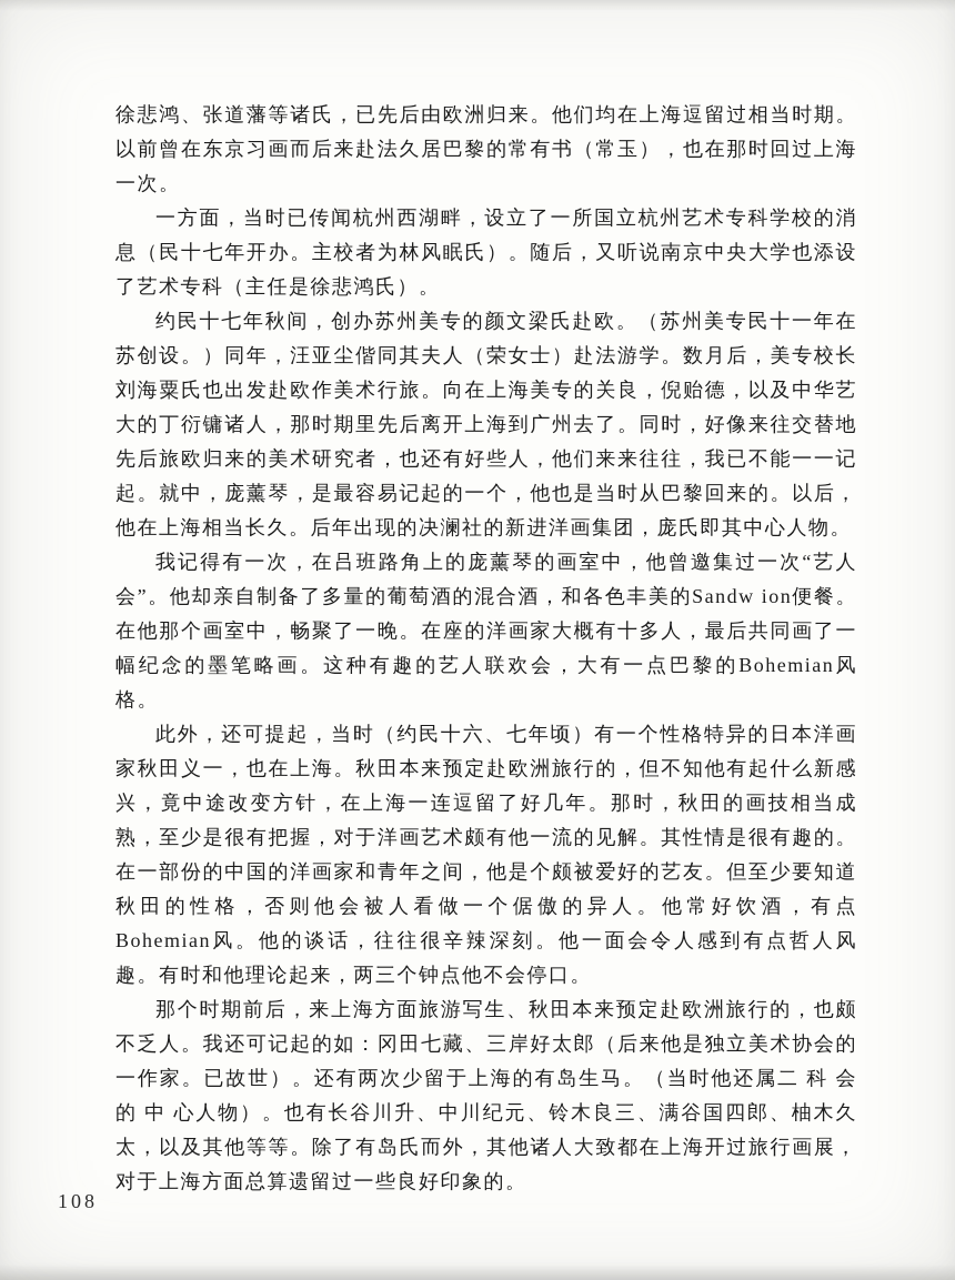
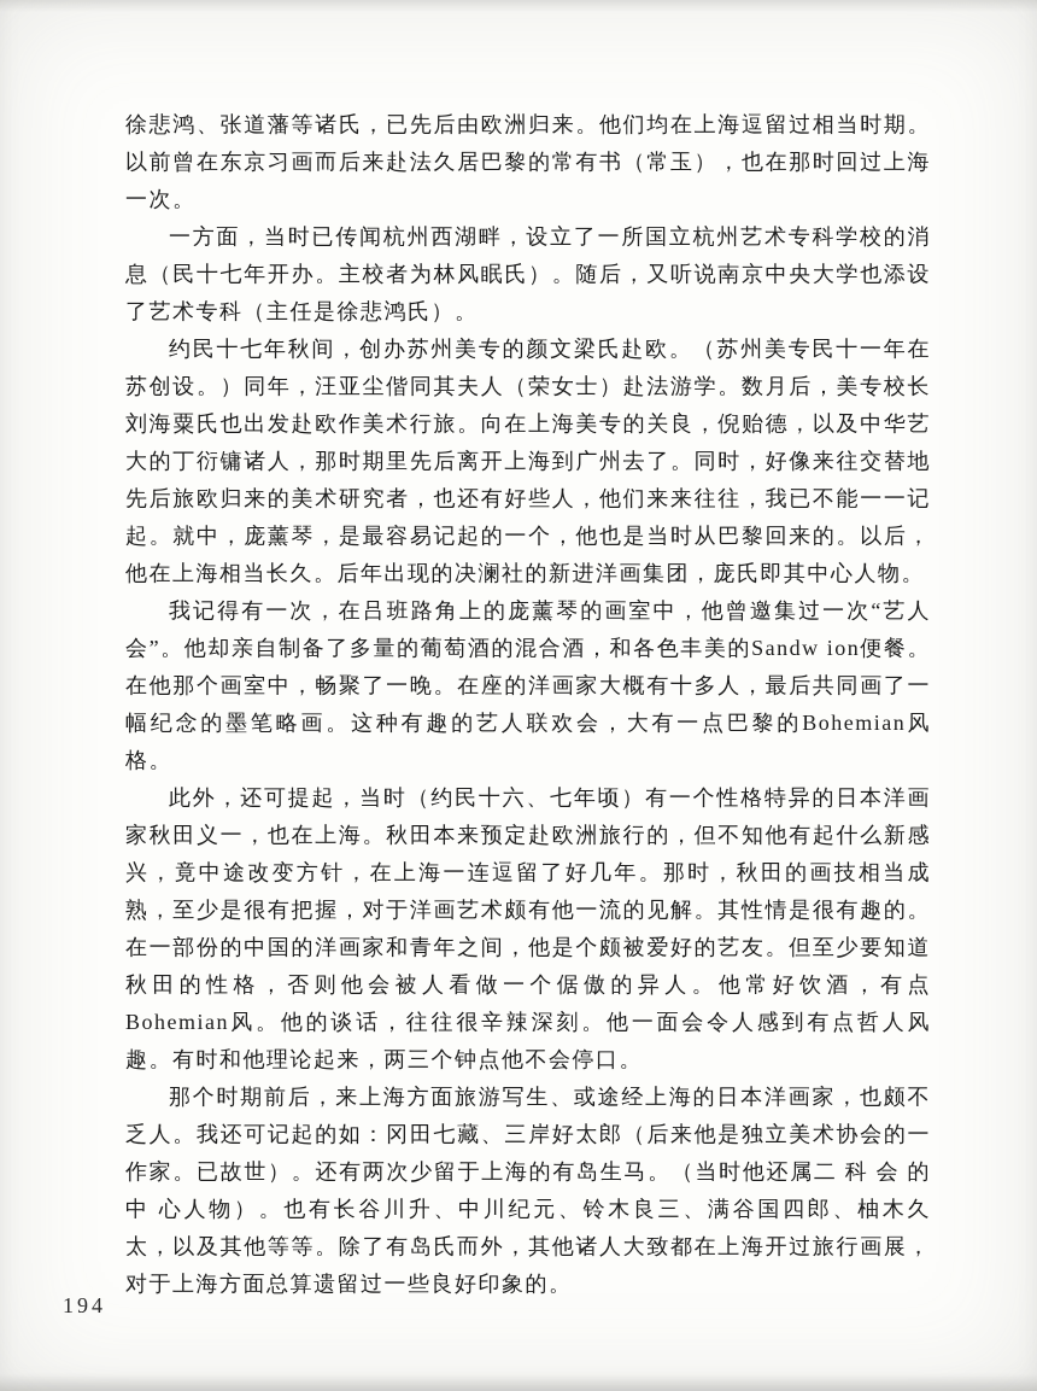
  徐悲鸿、张道藩等诸氏，已先后由欧洲归来。他们均在上海逗留过相当时期。以前曾在东京习画而后来赴法久居巴黎的常有书（常玉），也在那时回过上海一次。
  一方面，当时已传闻杭州西湖畔，设立了一所国立杭州艺术专科学校的消息（民十七年开办。主校者为林风眠氏）。随后，又听说南京中央大学也添设了艺术专科（主任是徐悲鸿氏）。
  约民十七年秋间，创办苏州美专的颜文梁氏赴欧。（苏州美专民十一年在苏创设。）同年，汪亚尘偕同其夫人（荣女士）赴法游学。数月后，美专校长刘海粟氏也出发赴欧作美术行旅。向在上海美专的关良，倪贻德，以及中华艺大的丁衍镛诸人，那时期里先后离开上海到广州去了。同时，好像来往交替地先后旅欧归来的美术研究者，也还有好些人，他们来来往往，我已不能一一记起。就中，庞薰琴，是最容易记起的一个，他也是当时从巴黎回来的。以后，他在上海相当长久。后年出现的决澜社的新进洋画集团，庞氏即其中心人物。
  我记得有一次，在吕班路角上的庞薰琴的画室中，他曾邀集过一次“艺人会”。他却亲自制备了多量的葡萄酒的混合酒，和各色丰美的Sandw ion便餐。在他那个画室中，畅聚了一晚。在座的洋画家大概有十多人，最后共同画了一幅纪念的墨笔略画。这种有趣的艺人联欢会，大有一点巴黎的Bohemian风格。
  此外，还可提起，当时（约民十六、七年顷）有一个性格特异的日本洋画家秋田义一，也在上海。秋田本来预定赴欧洲旅行的，但不知他有起什么新感兴，竟中途改变方针，在上海一连逗留了好几年。那时，秋田的画技相当成熟，至少是很有把握，对于洋画艺术颇有他一流的见解。其性情是很有趣的。在一部份的中国的洋画家和青年之间，他是个颇被爱好的艺友。但至少要知道秋田的性格，否则他会被人看做一个倨傲的异人。他常好饮酒，有点Bohemian风。他的谈话，往往很辛辣深刻。他一面会令人感到有点哲人风趣。有时和他理论起来，两三个钟点他不会停口。
- 那个时期前后，来上海方面旅游写生、秋田本来预定赴欧洲旅行的，也颇不乏人。我还可记起的如：冈田七藏、三岸好太郎（后来他是独立美术协会的一作家。已故世）。还有两次少留于上海的有岛生马。（当时他还属二 科 会 的 中 心人物）。也有长谷川升、中川纪元、铃木良三、满谷国四郎、柚木久太，以及其他等等。除了有岛氏而外，其他诸人大致都在上海开过旅行画展，对于上海方面总算遗留过一些良好印象的。
+ 那个时期前后，来上海方面旅游写生、或途经上海的日本洋画家，也颇不乏人。我还可记起的如：冈田七藏、三岸好太郎（后来他是独立美术协会的一作家。已故世）。还有两次少留于上海的有岛生马。（当时他还属二 科 会 的 中 心人物）。也有长谷川升、中川纪元、铃木良三、满谷国四郎、柚木久太，以及其他等等。除了有岛氏而外，其他诸人大致都在上海开过旅行画展，对于上海方面总算遗留过一些良好印象的。
- 108
+ 194
